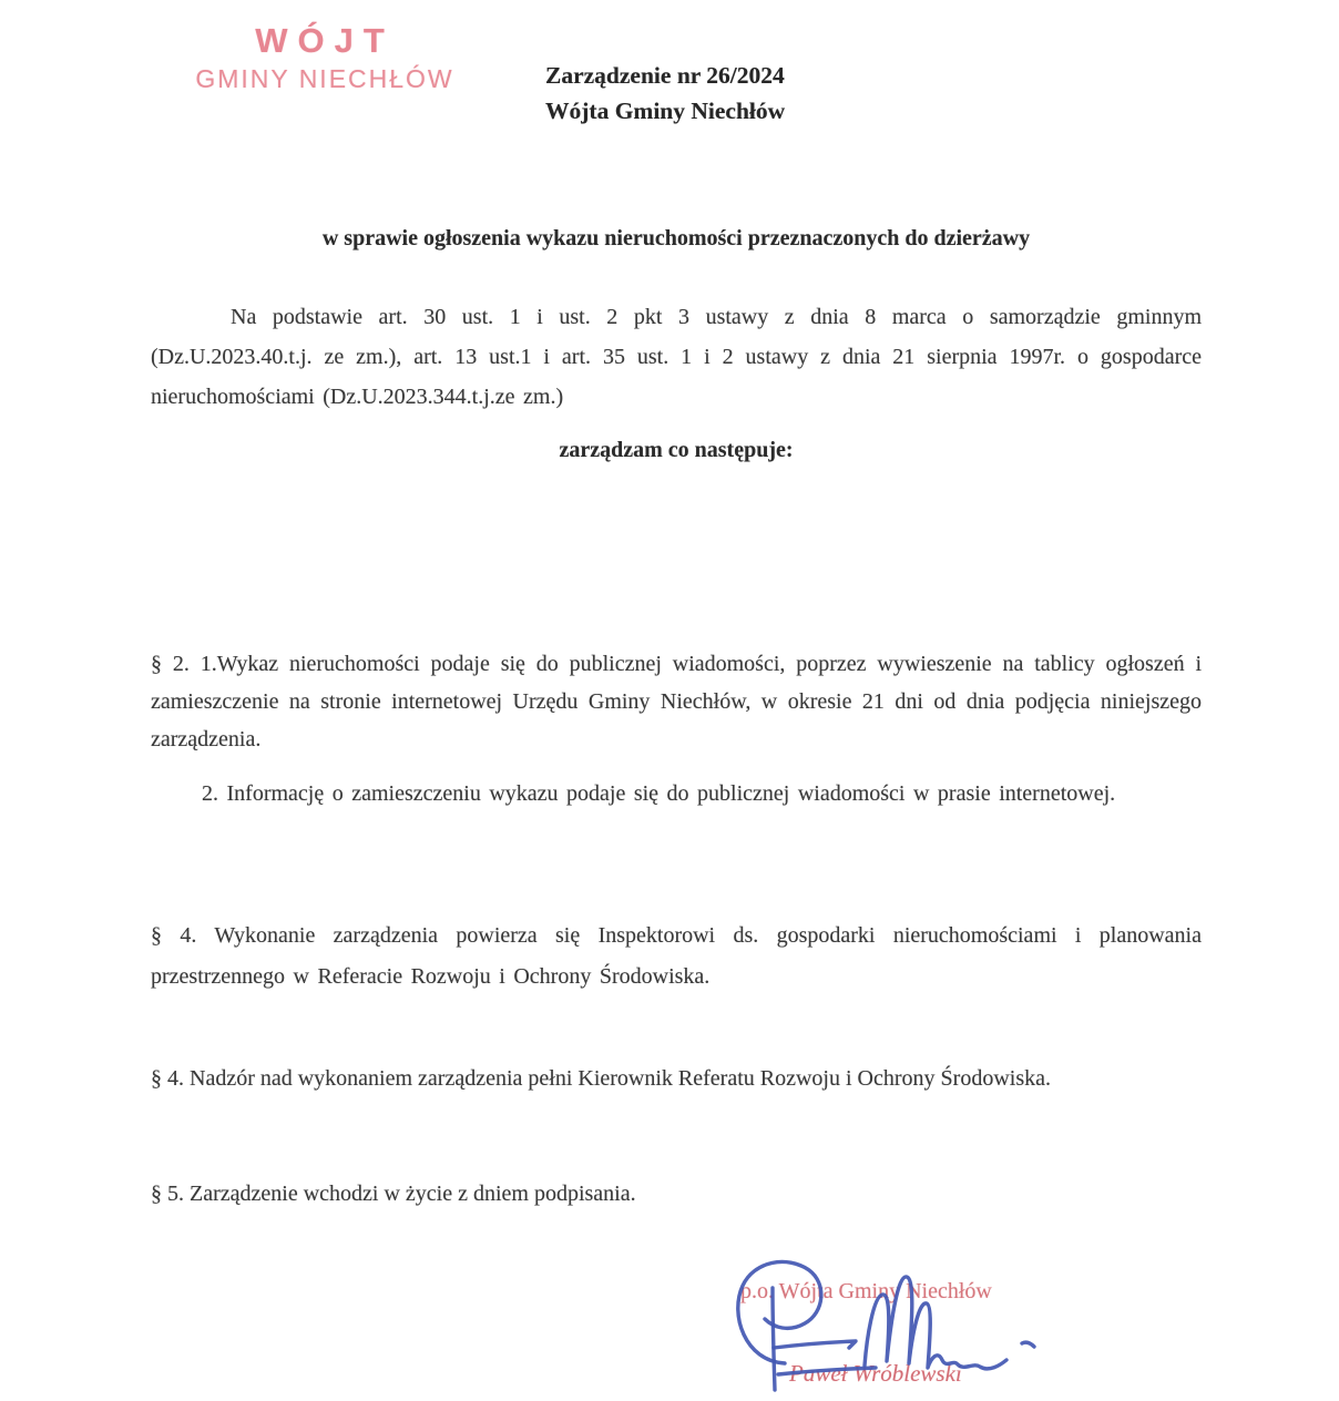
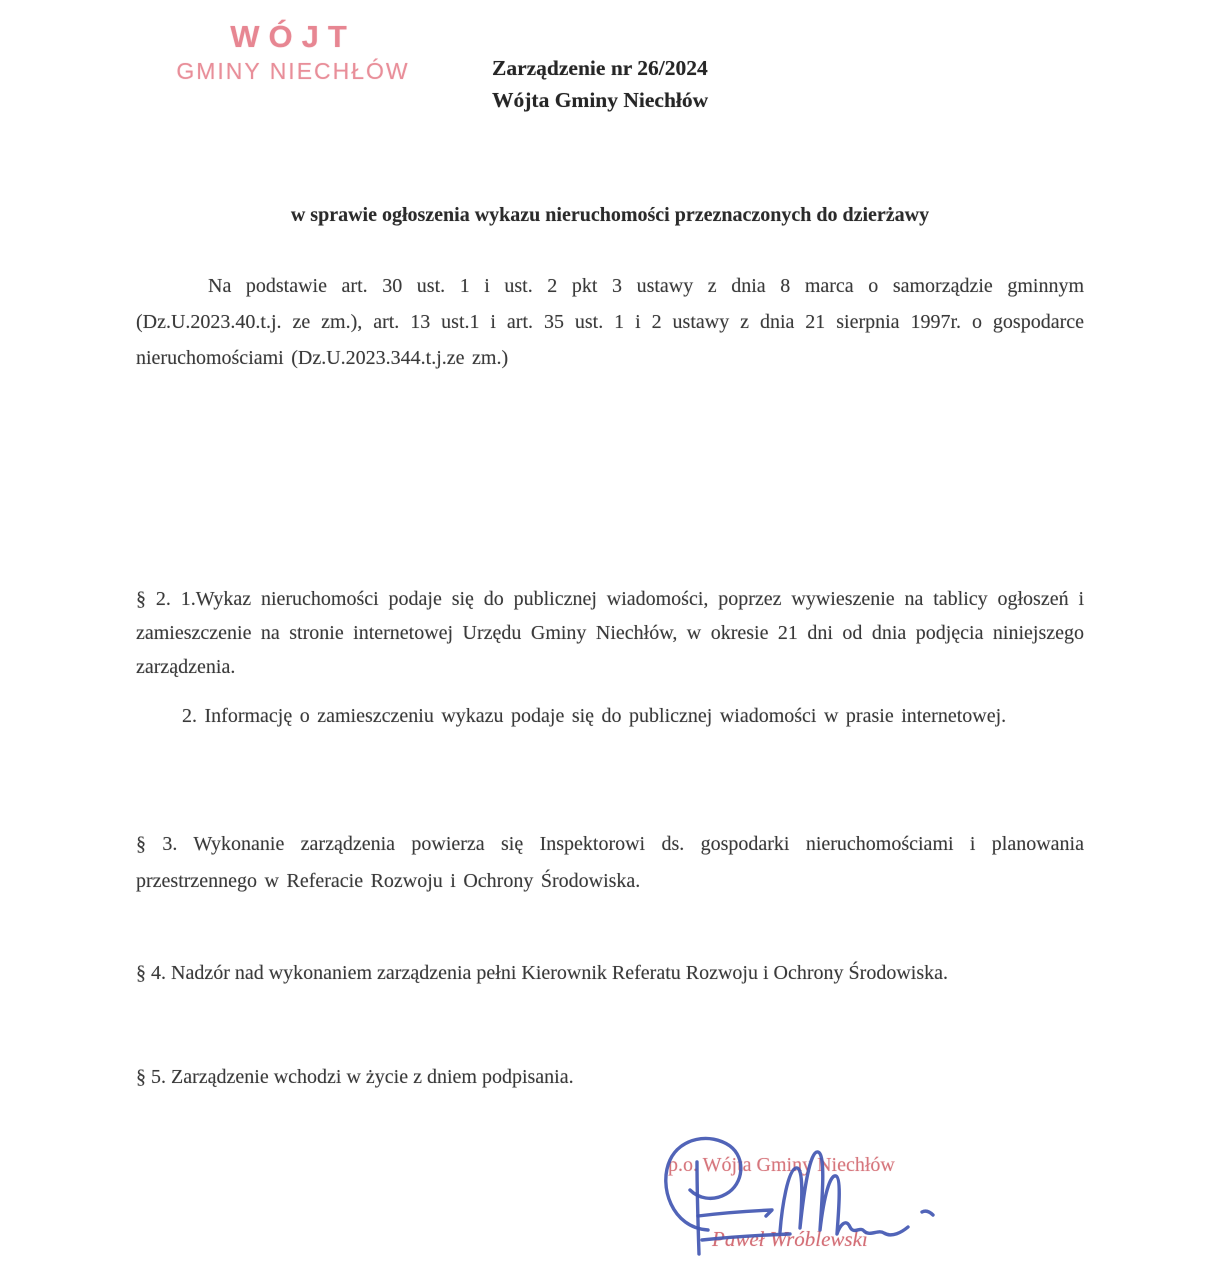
  WÓJT
  GMINY NIECHŁÓW
  Zarządzenie nr 26/2024
  Wójta Gminy Niechłów
  w sprawie ogłoszenia wykazu nieruchomości przeznaczonych do dzierżawy
  Na podstawie art. 30 ust. 1 i ust. 2 pkt 3 ustawy z dnia 8 marca o samorządzie gminnym (Dz.U.2023.40.t.j. ze zm.), art. 13 ust.1 i art. 35 ust. 1 i 2 ustawy z dnia 21 sierpnia 1997r. o gospodarce nieruchomościami (Dz.U.2023.344.t.j.ze zm.)
- zarządzam co następuje:
  § 2. 1.Wykaz nieruchomości podaje się do publicznej wiadomości, poprzez wywieszenie na tablicy ogłoszeń i zamieszczenie na stronie internetowej Urzędu Gminy Niechłów, w okresie 21 dni od dnia podjęcia niniejszego zarządzenia.
  2. Informację o zamieszczeniu wykazu podaje się do publicznej wiadomości w prasie internetowej.
- § 4. Wykonanie zarządzenia powierza się Inspektorowi ds. gospodarki nieruchomościami i planowania przestrzennego w Referacie Rozwoju i Ochrony Środowiska.
+ § 3. Wykonanie zarządzenia powierza się Inspektorowi ds. gospodarki nieruchomościami i planowania przestrzennego w Referacie Rozwoju i Ochrony Środowiska.
  § 4. Nadzór nad wykonaniem zarządzenia pełni Kierownik Referatu Rozwoju i Ochrony Środowiska.
  § 5. Zarządzenie wchodzi w życie z dniem podpisania.
  p.o Wója Gminy Niechłów
  weł Wróblewski
